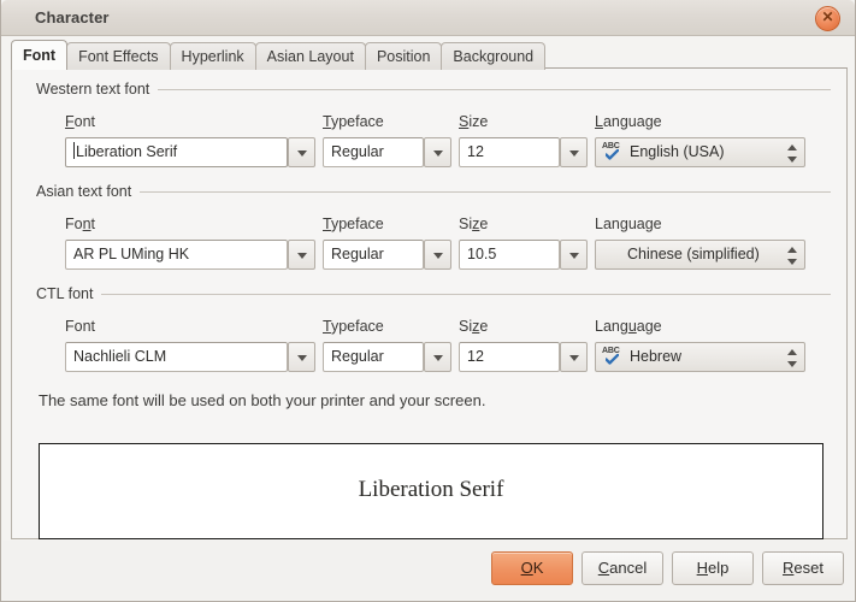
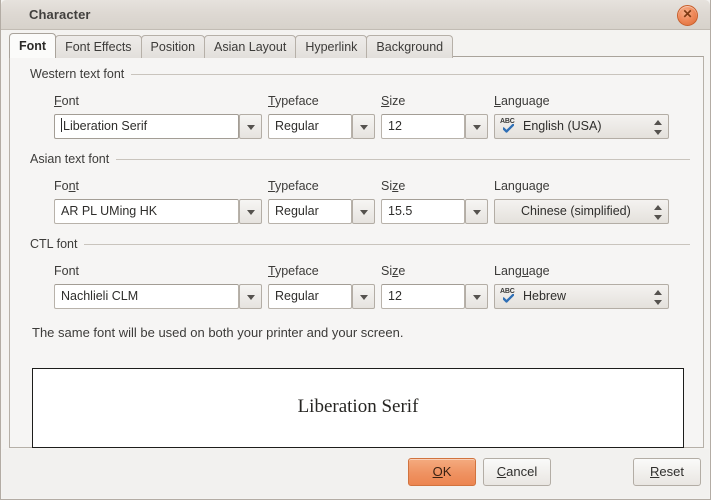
  Character
  ✕
  Font
  Font Effects
- Hyperlink
+ Position
  Asian Layout
- Position
+ Hyperlink
  Background
  Western text font
  Font
  Typeface
  Size
  Language
  Liberation Serif
  Regular
  12
  English (USA)
  Asian text font
  Font
  Typeface
  Size
  Language
  AR PL UMing HK
  Regular
- 10.5
+ 15.5
  Chinese (simplified)
  CTL font
  Font
  Typeface
  Size
  Language
  Nachlieli CLM
  Regular
  12
  Hebrew
  The same font will be used on both your printer and your screen.
  Liberation Serif
  OK
  Cancel
- Help
  Reset
